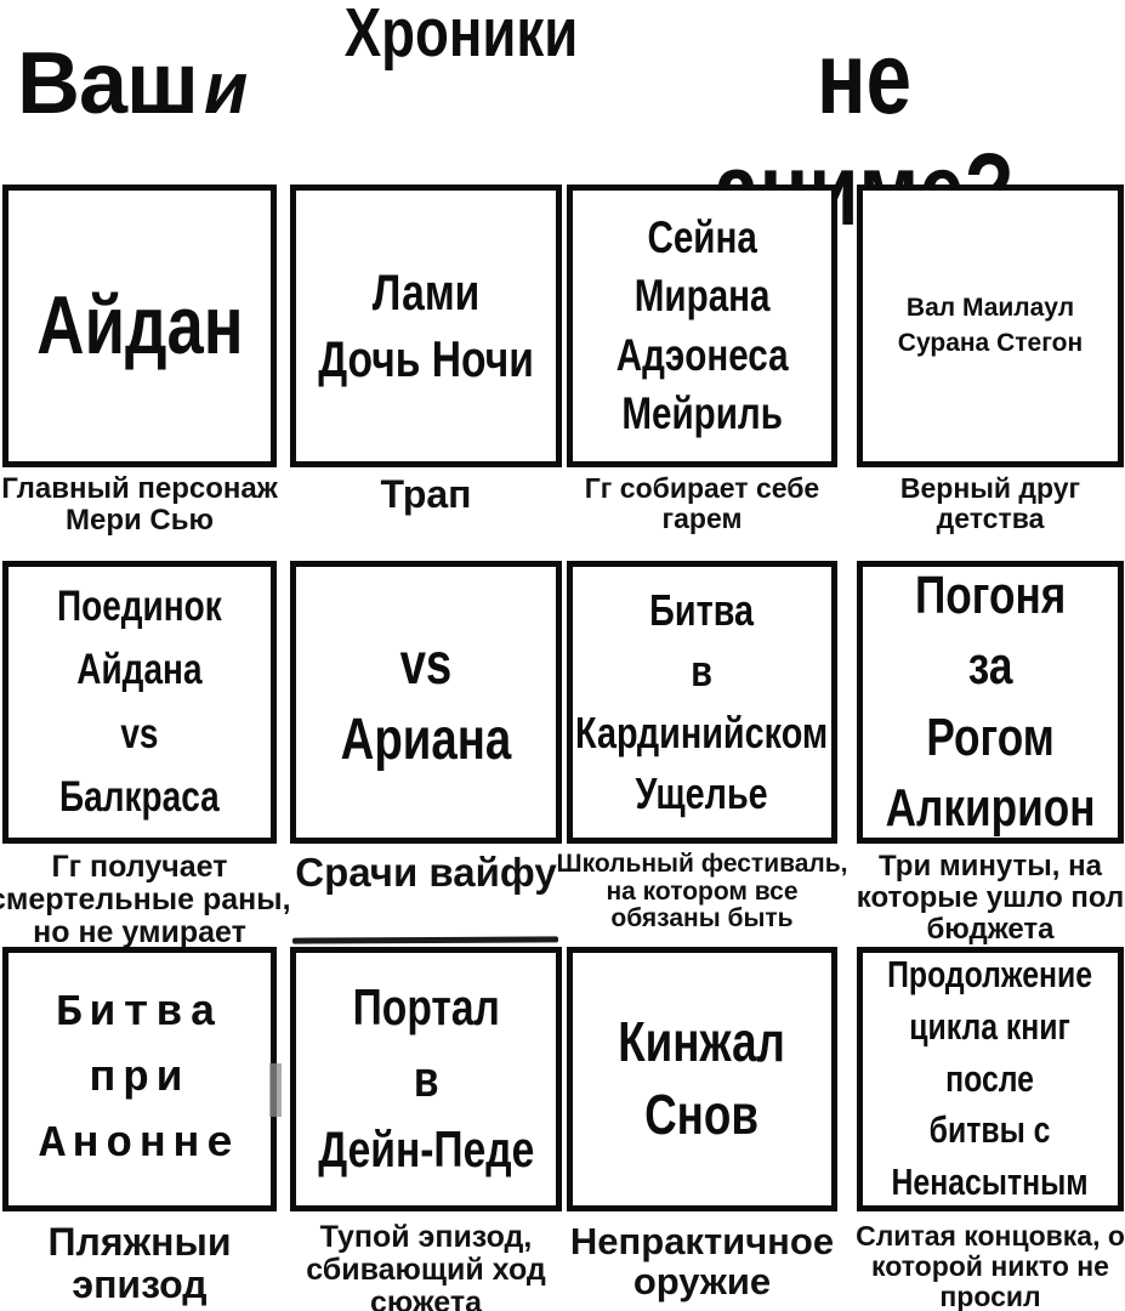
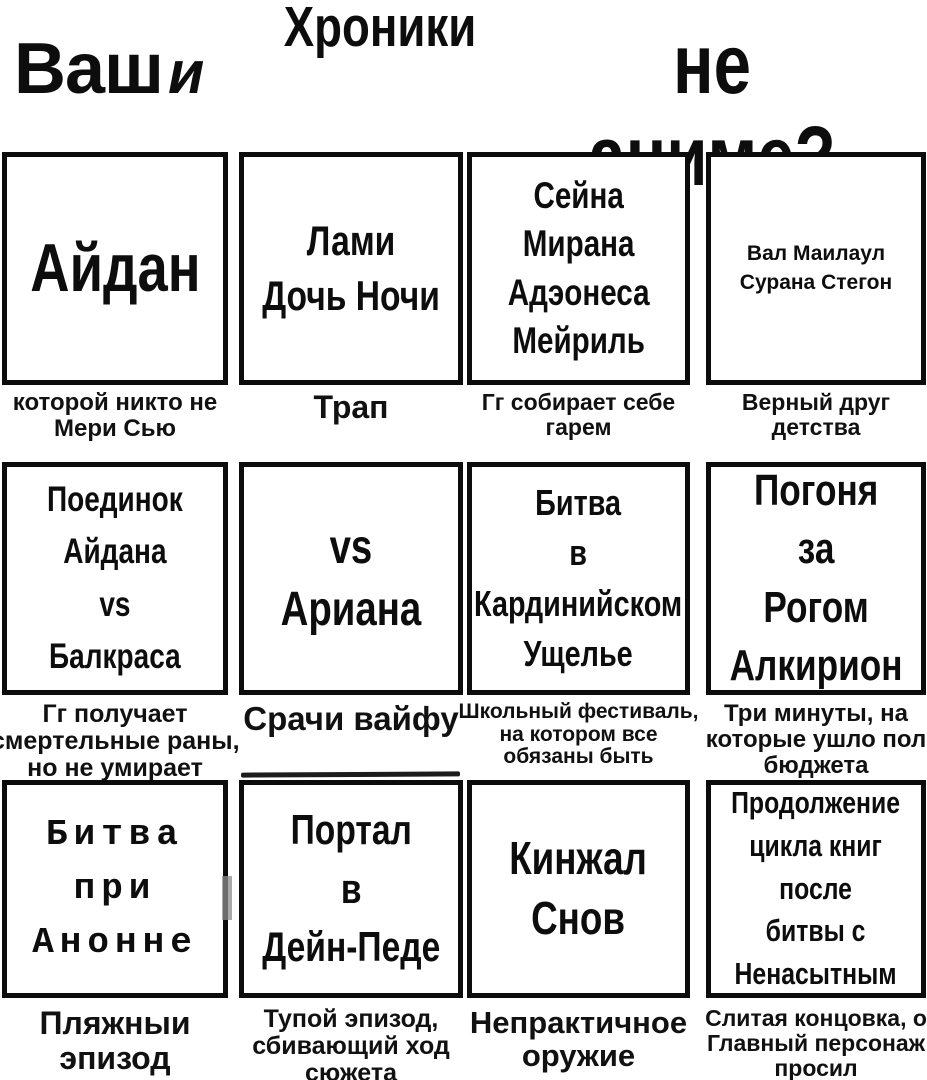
  Ваш
  и
  Хроники
  Айдан
- Главный персонаж
+ которой никто не
  Мери Сью
  Лами
  Дочь Ночи
  Трап
  Сейна
  Мирана
  Адэонеса
  Мейриль
  Гг собирает себе
  гарем
  Вал Маилаул
  Сурана Стегон
  Верный друг
  детства
  Поединок
  Айдана
  vs
  Балкраса
  Гг получает
  мертельные раны,
  но не умирает
  vs
  Ариана
  Срачи вайфу
  Битва
  в
  Кардинийском
  Ущелье
  Школьный фестиваль,
  на котором все
  обязаны быть
  Погоня
  за
  Рогом
  Алкирион
  Три минуты, на
  которые ушло пол
  бюджета
  Битва
  при
  Анонне
  Пляжныи
  эпизод
  Портал
  в
  Дейн-Педе
  Тупой эпизод,
  сбивающий ход
  сюжета
  Кинжал
  Снов
  Непрактичное
  оружие
  Продолжение
  цикла книг
  после
  битвы с
  Ненасытным
  Слитая концовка, о
- которой никто не
+ Главный персонаж
  просил
